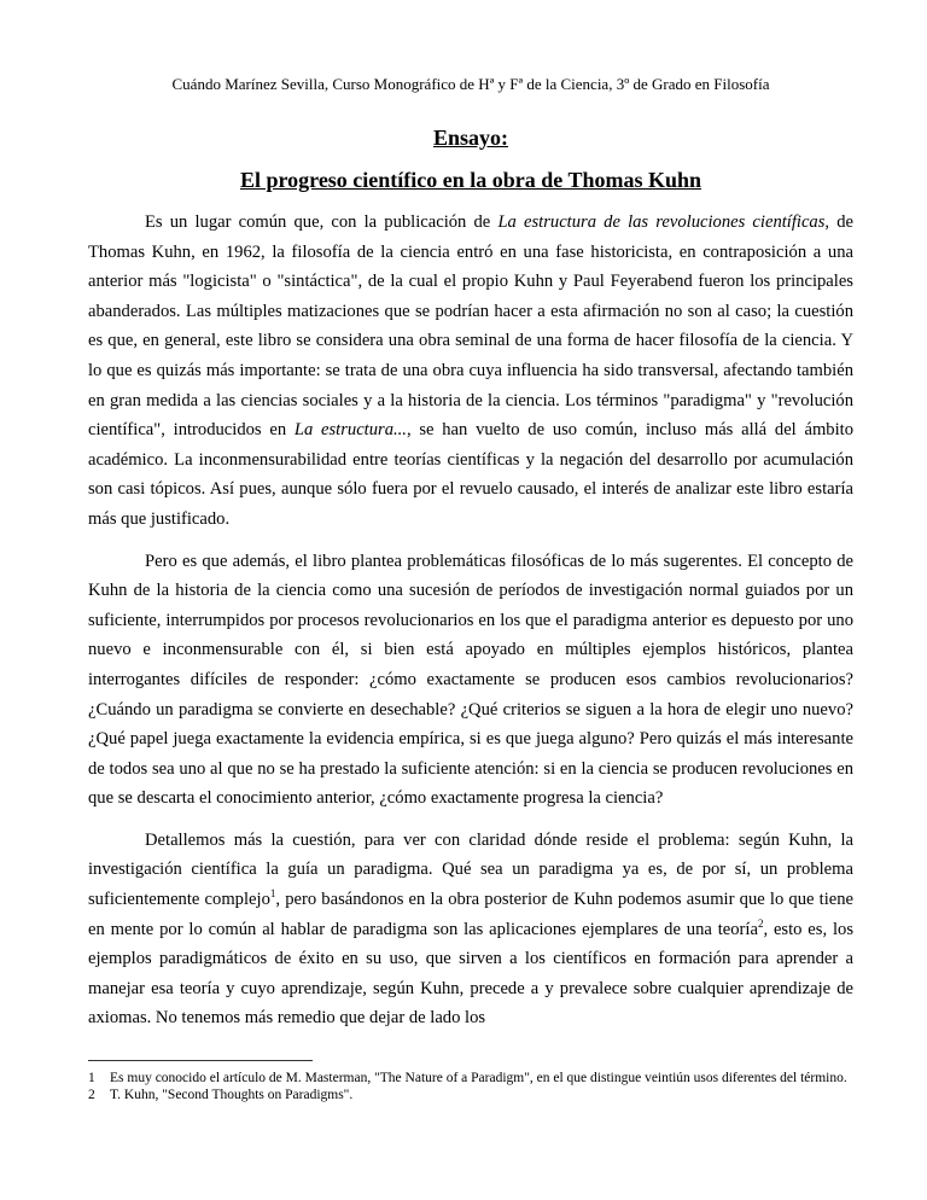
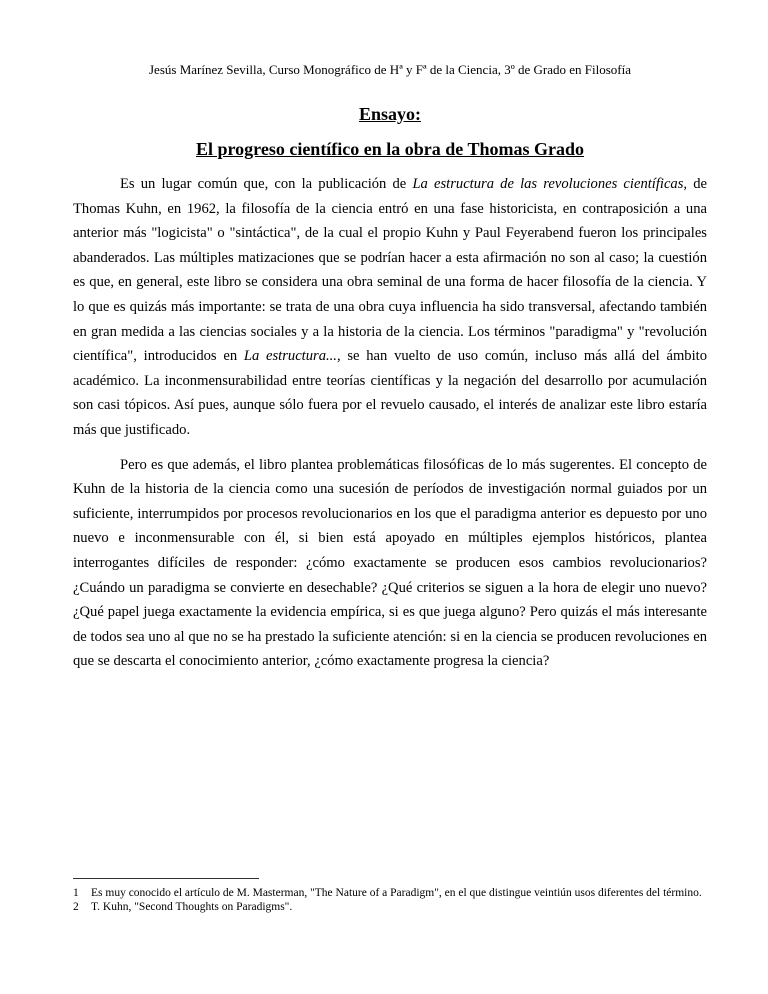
- Cuándo Marínez Sevilla, Curso Monográfico de Hª y Fª de la Ciencia, 3º de Grado en Filosofía
+ Jesús Marínez Sevilla, Curso Monográfico de Hª y Fª de la Ciencia, 3º de Grado en Filosofía
  Ensayo:
- El progreso científico en la obra de Thomas Kuhn
+ El progreso científico en la obra de Thomas Grado
  Es un lugar común que, con la publicación de La estructura de las revoluciones científicas, de Thomas Kuhn, en 1962, la filosofía de la ciencia entró en una fase historicista, en contraposición a una anterior más "logicista" o "sintáctica", de la cual el propio Kuhn y Paul Feyerabend fueron los principales abanderados. Las múltiples matizaciones que se podrían hacer a esta afirmación no son al caso; la cuestión es que, en general, este libro se considera una obra seminal de una forma de hacer filosofía de la ciencia. Y lo que es quizás más importante: se trata de una obra cuya influencia ha sido transversal, afectando también en gran medida a las ciencias sociales y a la historia de la ciencia. Los términos "paradigma" y "revolución científica", introducidos en La estructura..., se han vuelto de uso común, incluso más allá del ámbito académico. La inconmensurabilidad entre teorías científicas y la negación del desarrollo por acumulación son casi tópicos. Así pues, aunque sólo fuera por el revuelo causado, el interés de analizar este libro estaría más que justificado.
  Pero es que además, el libro plantea problemáticas filosóficas de lo más sugerentes. El concepto de Kuhn de la historia de la ciencia como una sucesión de períodos de investigación normal guiados por un suficiente, interrumpidos por procesos revolucionarios en los que el paradigma anterior es depuesto por uno nuevo e inconmensurable con él, si bien está apoyado en múltiples ejemplos históricos, plantea interrogantes difíciles de responder: ¿cómo exactamente se producen esos cambios revolucionarios? ¿Cuándo un paradigma se convierte en desechable? ¿Qué criterios se siguen a la hora de elegir uno nuevo? ¿Qué papel juega exactamente la evidencia empírica, si es que juega alguno? Pero quizás el más interesante de todos sea uno al que no se ha prestado la suficiente atención: si en la ciencia se producen revoluciones en que se descarta el conocimiento anterior, ¿cómo exactamente progresa la ciencia?
- Detallemos más la cuestión, para ver con claridad dónde reside el problema: según Kuhn, la investigación científica la guía un paradigma. Qué sea un paradigma ya es, de por sí, un problema suficientemente complejo1, pero basándonos en la obra posterior de Kuhn podemos asumir que lo que tiene en mente por lo común al hablar de paradigma son las aplicaciones ejemplares de una teoría2, esto es, los ejemplos paradigmáticos de éxito en su uso, que sirven a los científicos en formación para aprender a manejar esa teoría y cuyo aprendizaje, según Kuhn, precede a y prevalece sobre cualquier aprendizaje de axiomas. No tenemos más remedio que dejar de lado los
  1
  Es muy conocido el artículo de M. Masterman, "The Nature of a Paradigm", en el que distingue veintiún usos diferentes del término.
  2
  T. Kuhn, "Second Thoughts on Paradigms".
